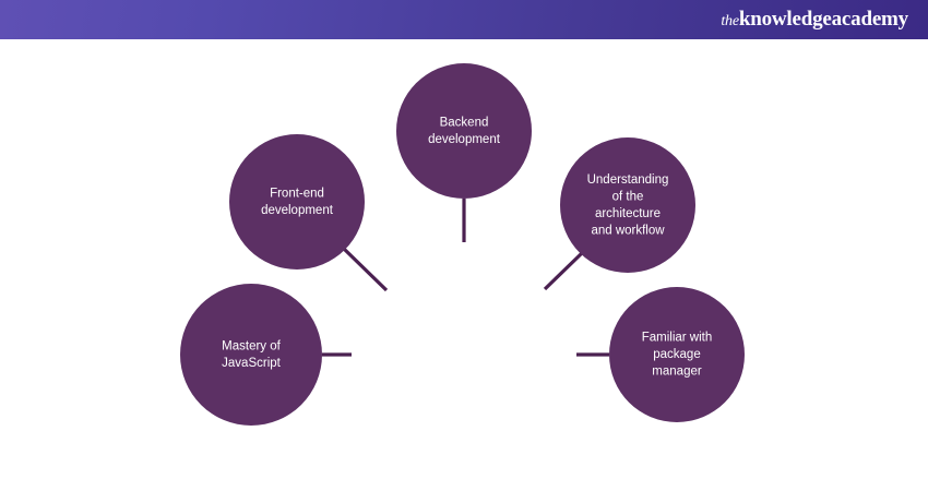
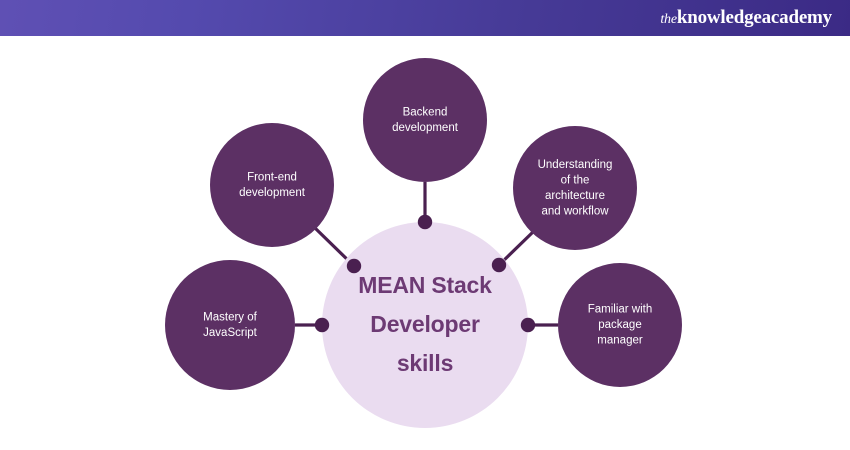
  theknowledgeacademy
+ MEAN Stack Developer skills
  Backend development
  Front-end development
  Understanding of the architecture and workflow
  Mastery of JavaScript
  Familiar with package manager
